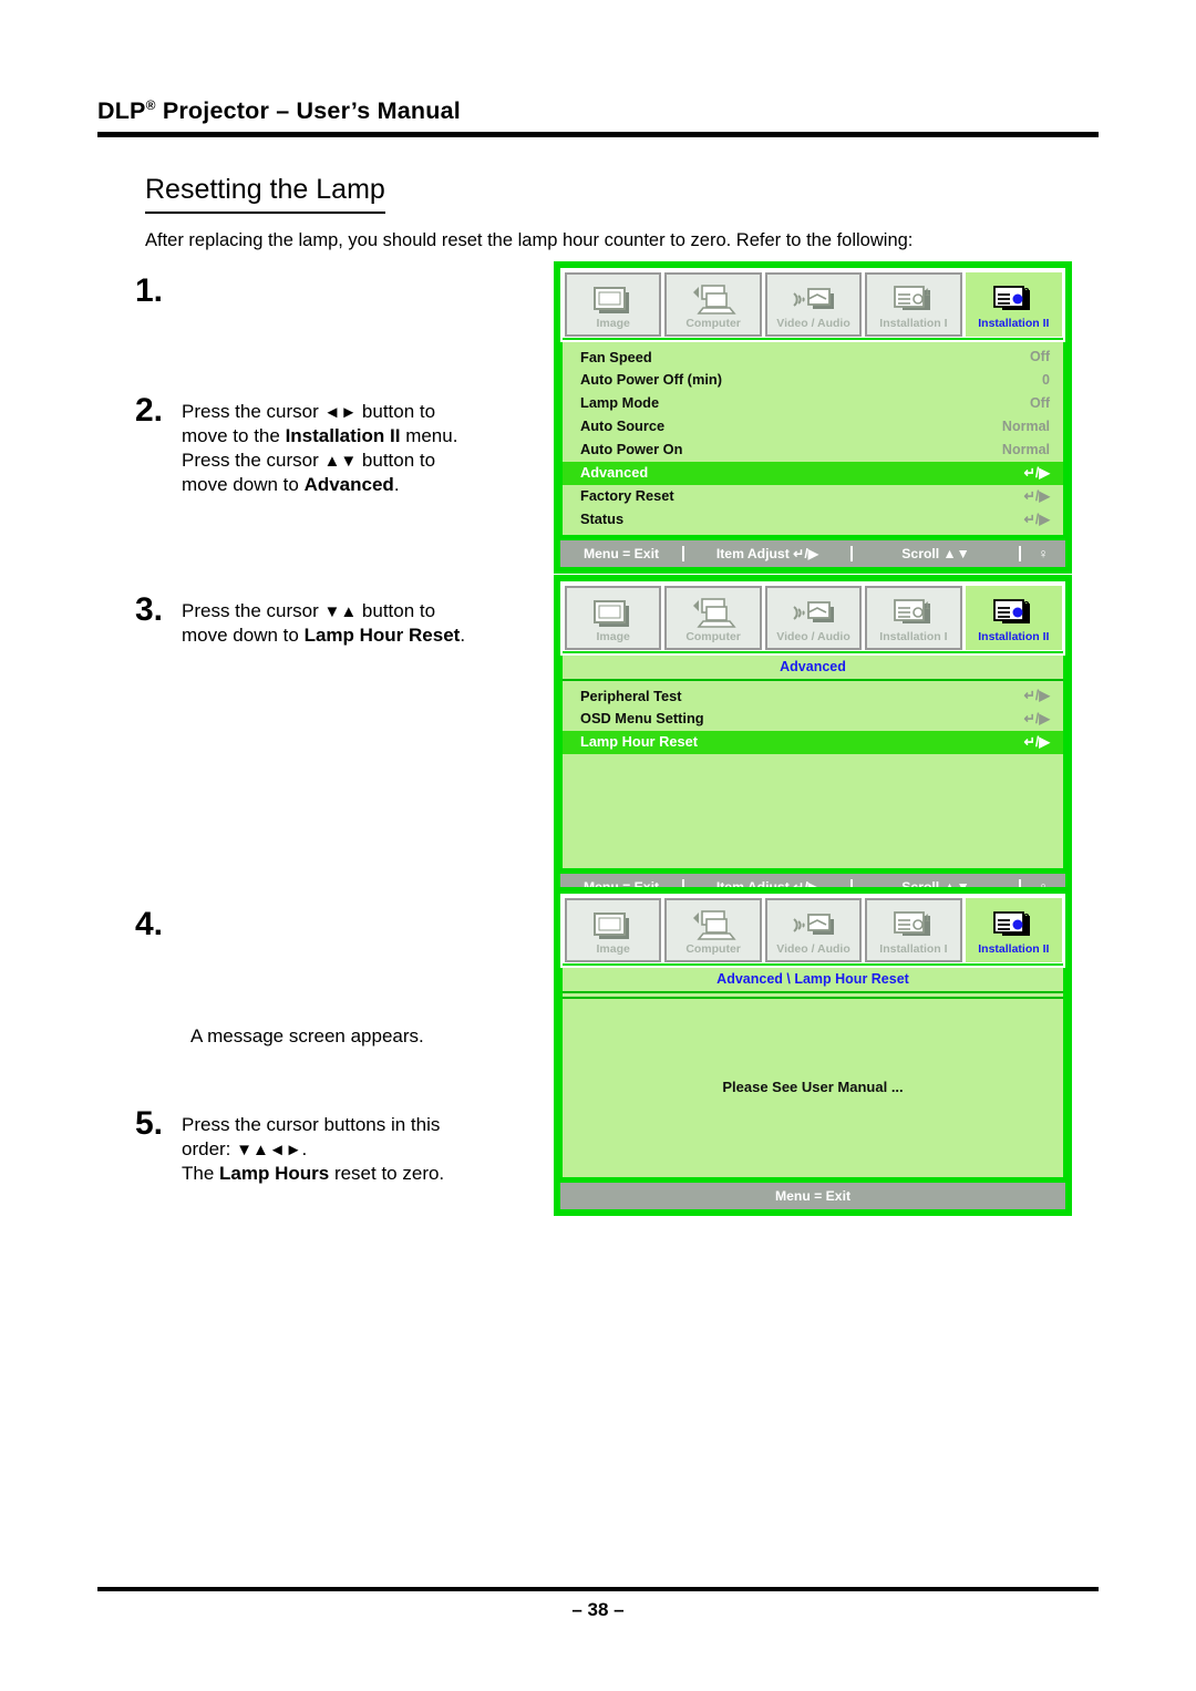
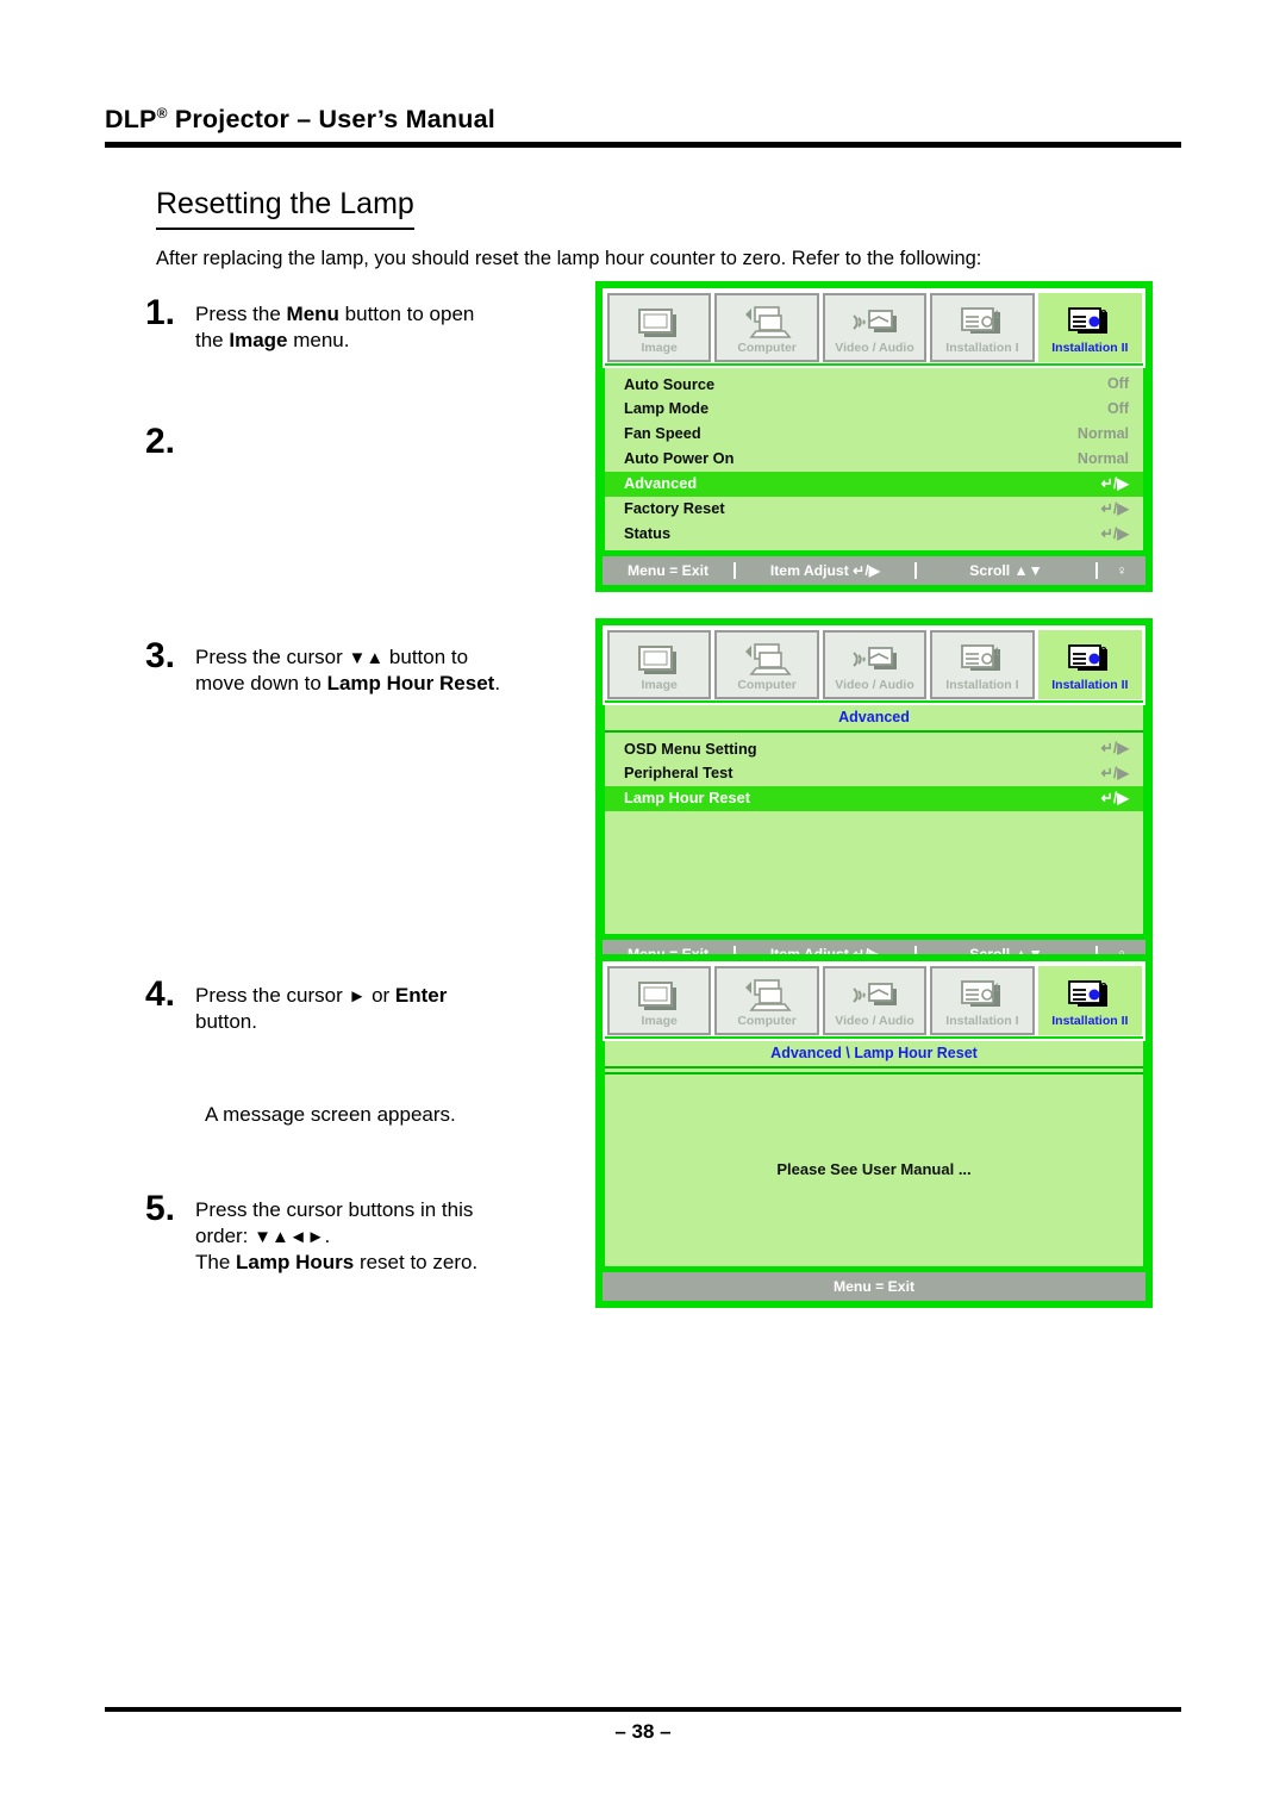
  DLP® Projector – User’s Manual
  Resetting the Lamp
  After replacing the lamp, you should reset the lamp hour counter to zero. Refer to the following:
  1.
+ Press the Menu button to open
+ the Image menu.
  2.
- Press the cursor ◄► button to
- move to the Installation II menu.
- Press the cursor ▲▼ button to
- move down to Advanced.
  3.
  Press the cursor ▼▲ button to
  move down to Lamp Hour Reset.
  4.
+ Press the cursor ► or Enter
+ button.
  5.
  Press the cursor buttons in this
  order: ▼▲◄►.
  The Lamp Hours reset to zero.
  A message screen appears.
  Image
  Computer
  Video / Audio
  1
  Installation I
  2
  Installation II
- Fan Speed
+ Auto Source
  Off
- Auto Power Off (min)
- 0
  Lamp Mode
  Off
- Auto Source
+ Fan Speed
  Normal
  Auto Power On
  Normal
  Advanced
  ↵/▶
  Factory Reset
  ↵/▶
  Status
  ↵/▶
  Menu = Exit
  Item Adjust ↵/▶
  Scroll ▲▼
  ♀
  Image
  Computer
  Video / Audio
  1
  Installation I
  2
  Installation II
  Advanced
- Peripheral Test
+ OSD Menu Setting
  ↵/▶
- OSD Menu Setting
+ Peripheral Test
  ↵/▶
  Lamp Hour Reset
  ↵/▶
  Image
  Computer
  Video / Audio
  1
  Installation I
  2
  Installation II
  Advanced \ Lamp Hour Reset
  Please See User Manual ...
  Menu = Exit
  – 38 –
